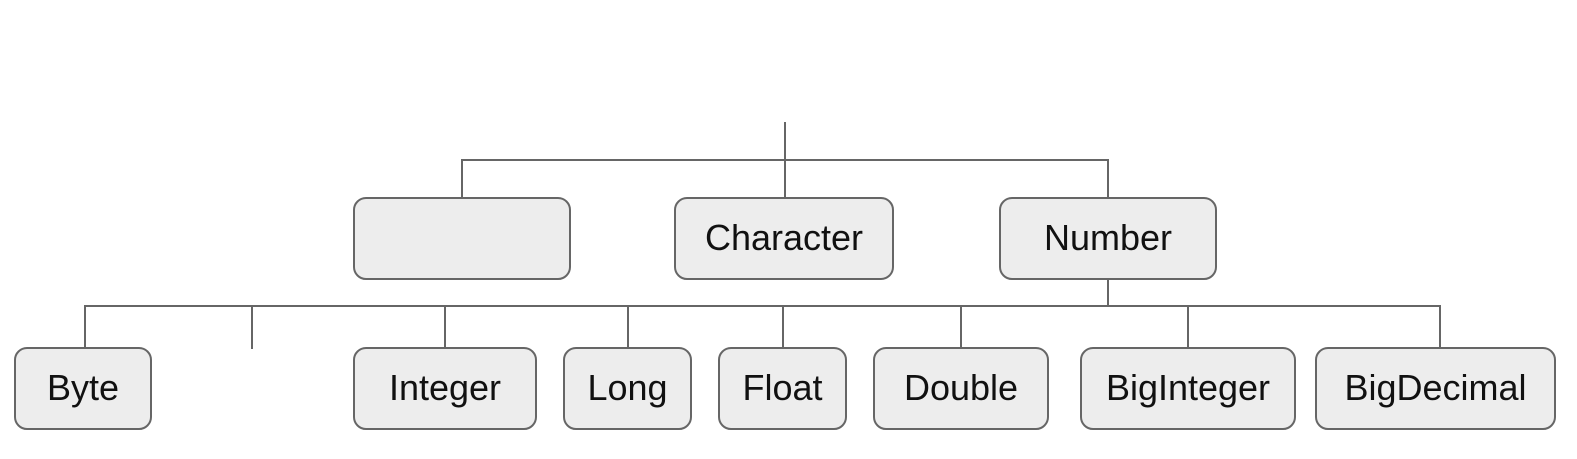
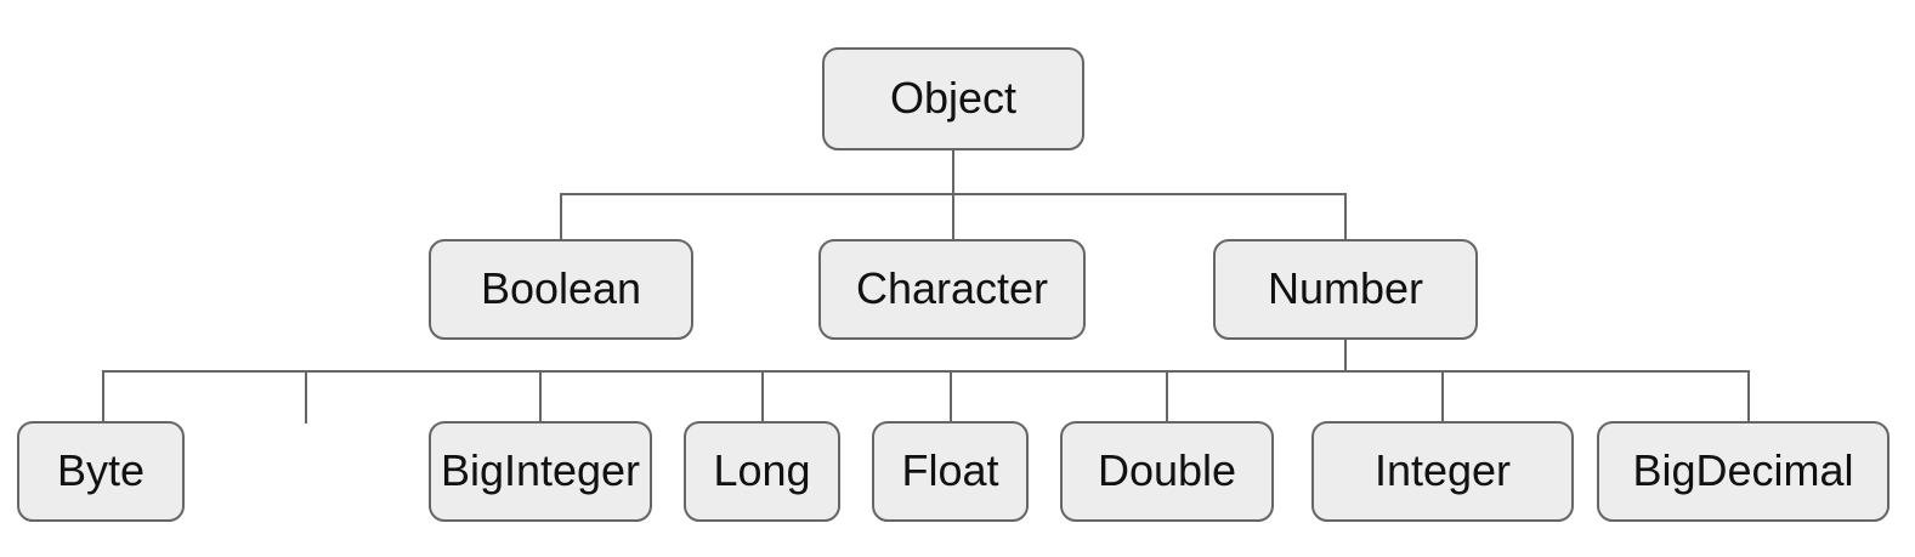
+ Object
+ Boolean
  Character
  Number
  Byte
- Integer
+ BigInteger
  Long
  Float
  Double
- BigInteger
+ Integer
  BigDecimal
